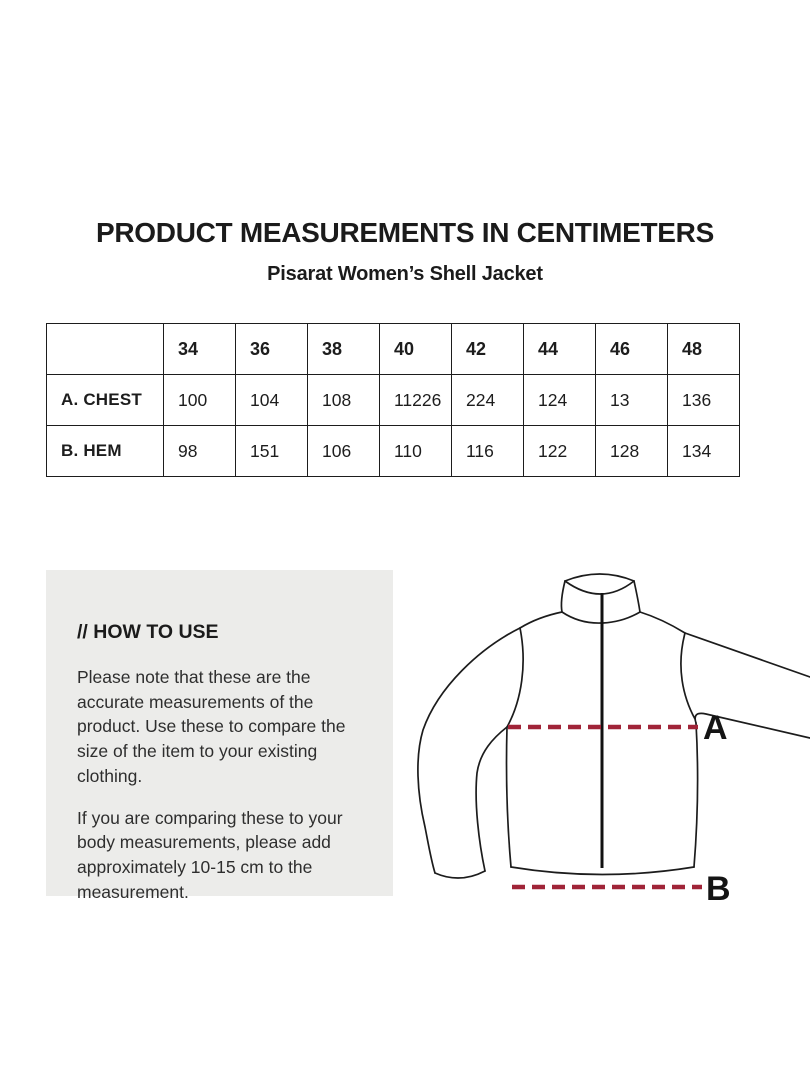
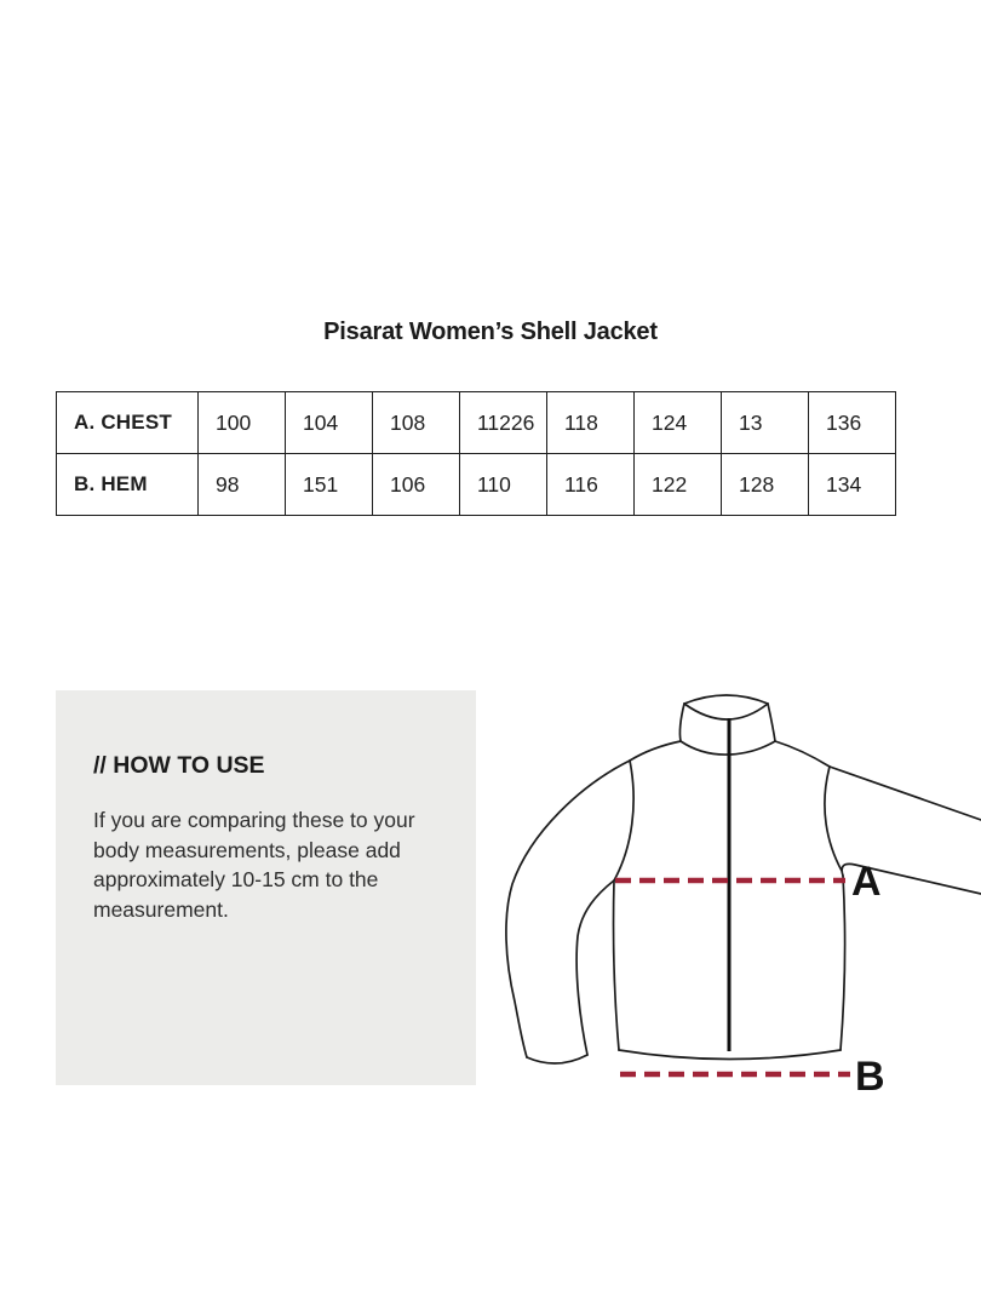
- PRODUCT MEASUREMENTS IN CENTIMETERS
  Pisarat Women’s Shell Jacket
- 	34	36	38	40	42	44	46	48
- A. CHEST	100	104	108	11226	224	124	13	136
+ A. CHEST	100	104	108	11226	118	124	13	136
  B. HEM	98	151	106	110	116	122	128	134
  // HOW TO USE
- Please note that these are the
- accurate measurements of the
- product. Use these to compare the
- size of the item to your existing
- clothing.
  If you are comparing these to your
  body measurements, please add
  approximately 10-15 cm to the
  measurement.
  A
  B
